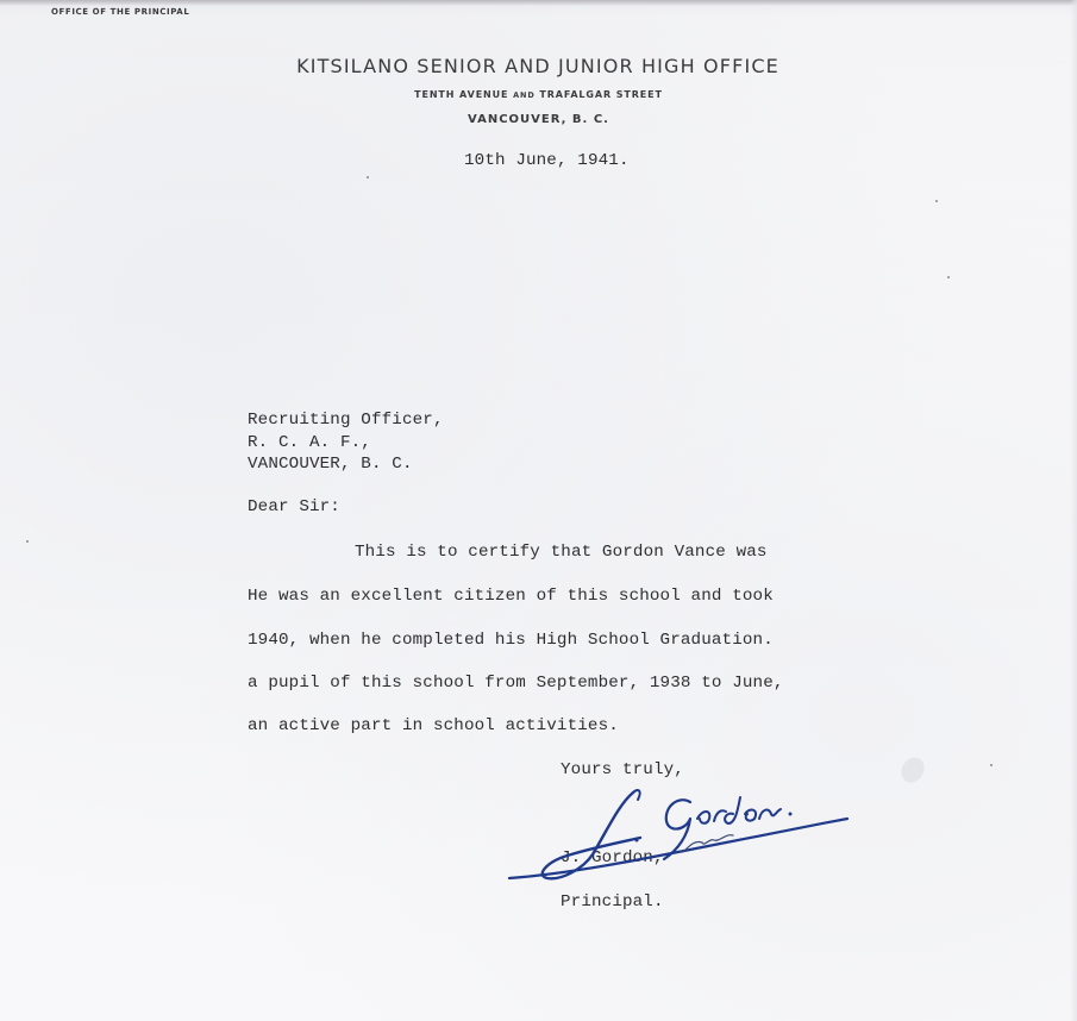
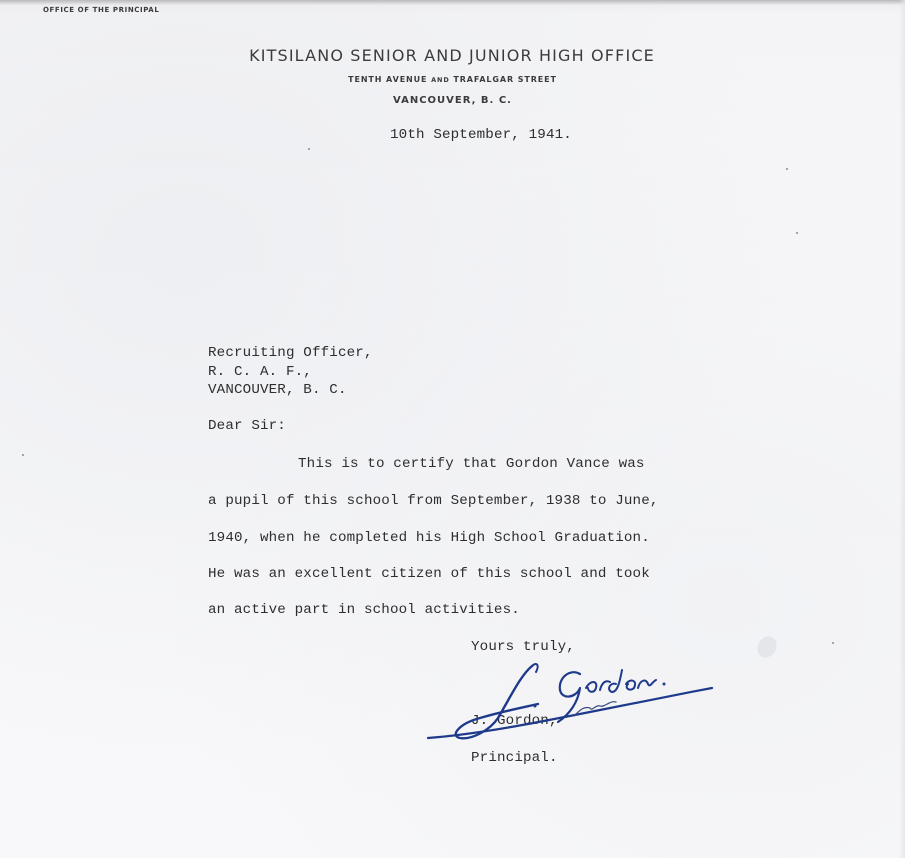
  OFFICE OF THE PRINCIPAL
  KITSILANO SENIOR AND JUNIOR HIGH OFFICE
  TENTH AVENUE AND TRAFALGAR STREET
  VANCOUVER, B. C.
- 10th June, 1941.
+ 10th September, 1941.
  Recruiting Officer,
  R. C. A. F.,
  VANCOUVER, B. C.
  Dear Sir:
  This is to certify that Gordon Vance was
- He was an excellent citizen of this school and took
+ a pupil of this school from September, 1938 to June,
  1940, when he completed his High School Graduation.
- a pupil of this school from September, 1938 to June,
+ He was an excellent citizen of this school and took
  an active part in school activities.
  Yours truly,
  J. Gordo,
  Principal.
